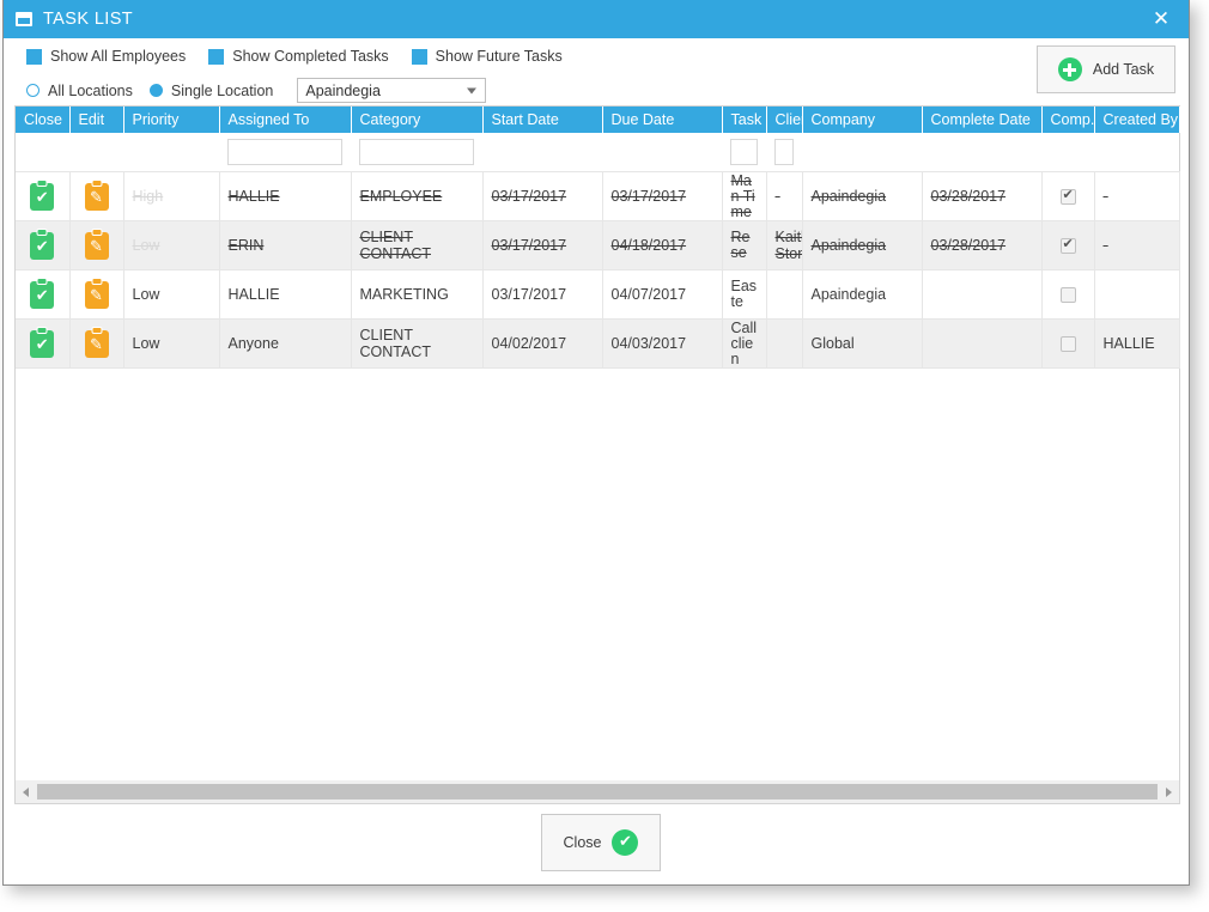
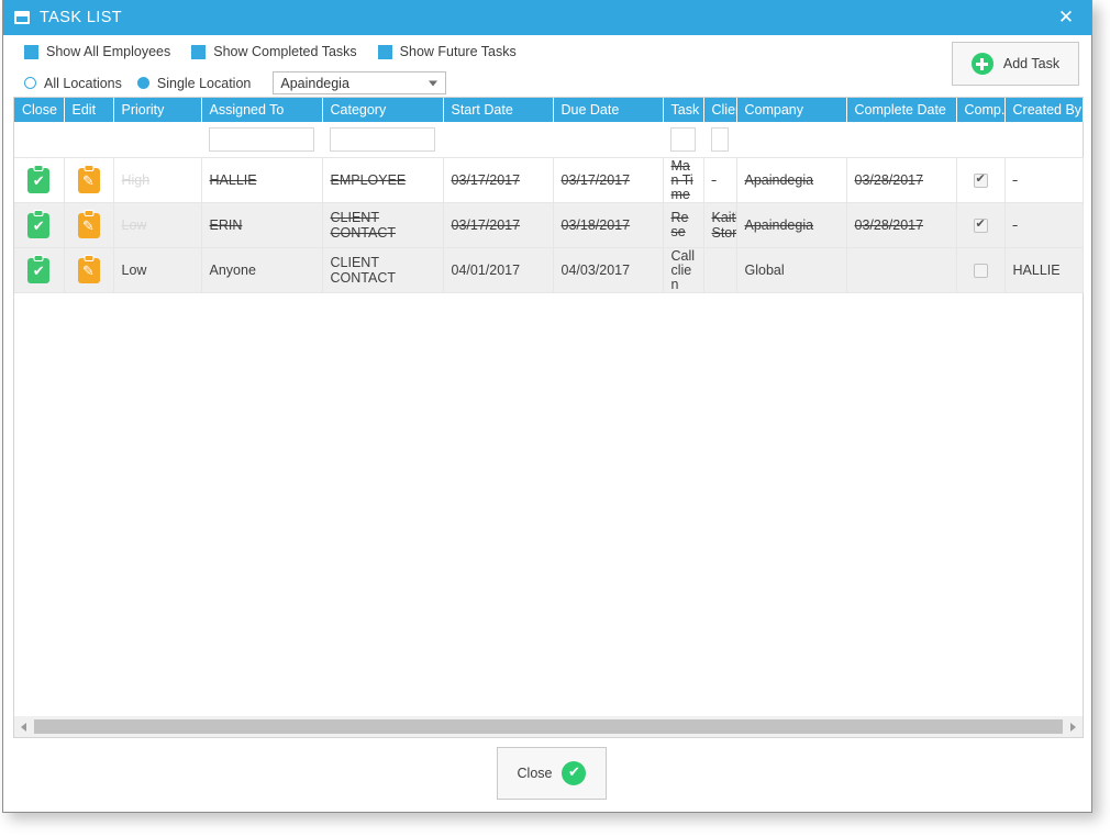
  TASK LIST
  ✕
  Show All Employees
  Show Completed Tasks
  Show Future Tasks
  All Locations
  Single Location
  Apaindegia
  Add Task
  Close	Edit	Priority	Assigned To	Category	Start Date	Due Date	Task	Clie	Company	Complete Date	Comp.	Created By
  ✔	✎	High	HALLIE	EMPLOYEE	03/17/2017	03/17/2017	Man Time	-	Apaindegia	03/28/2017		-
- ✔	✎		ERIN	CLIENT CONTACT	03/17/2017	04/18/2017	Rese	Kait Sto	Apaindegia	03/28/2017		-
+ ✔	✎		ERIN	CLIENT CONTACT	03/17/2017	03/18/2017	Rese	Kait Sto	Apaindegia	03/28/2017		-
- ✔	✎	Low	HALLIE	MARKETING	03/17/2017	04/07/2017	Easte		Apaindegia
- ✔	✎	Low	Anyone	CLIENT CONTACT	04/02/2017	04/03/2017	Call clien		Global			HALLIE
+ ✔	✎	Low	Anyone	CLIENT CONTACT	04/01/2017	04/03/2017	Call clien		Global			HALLIE
  Close
